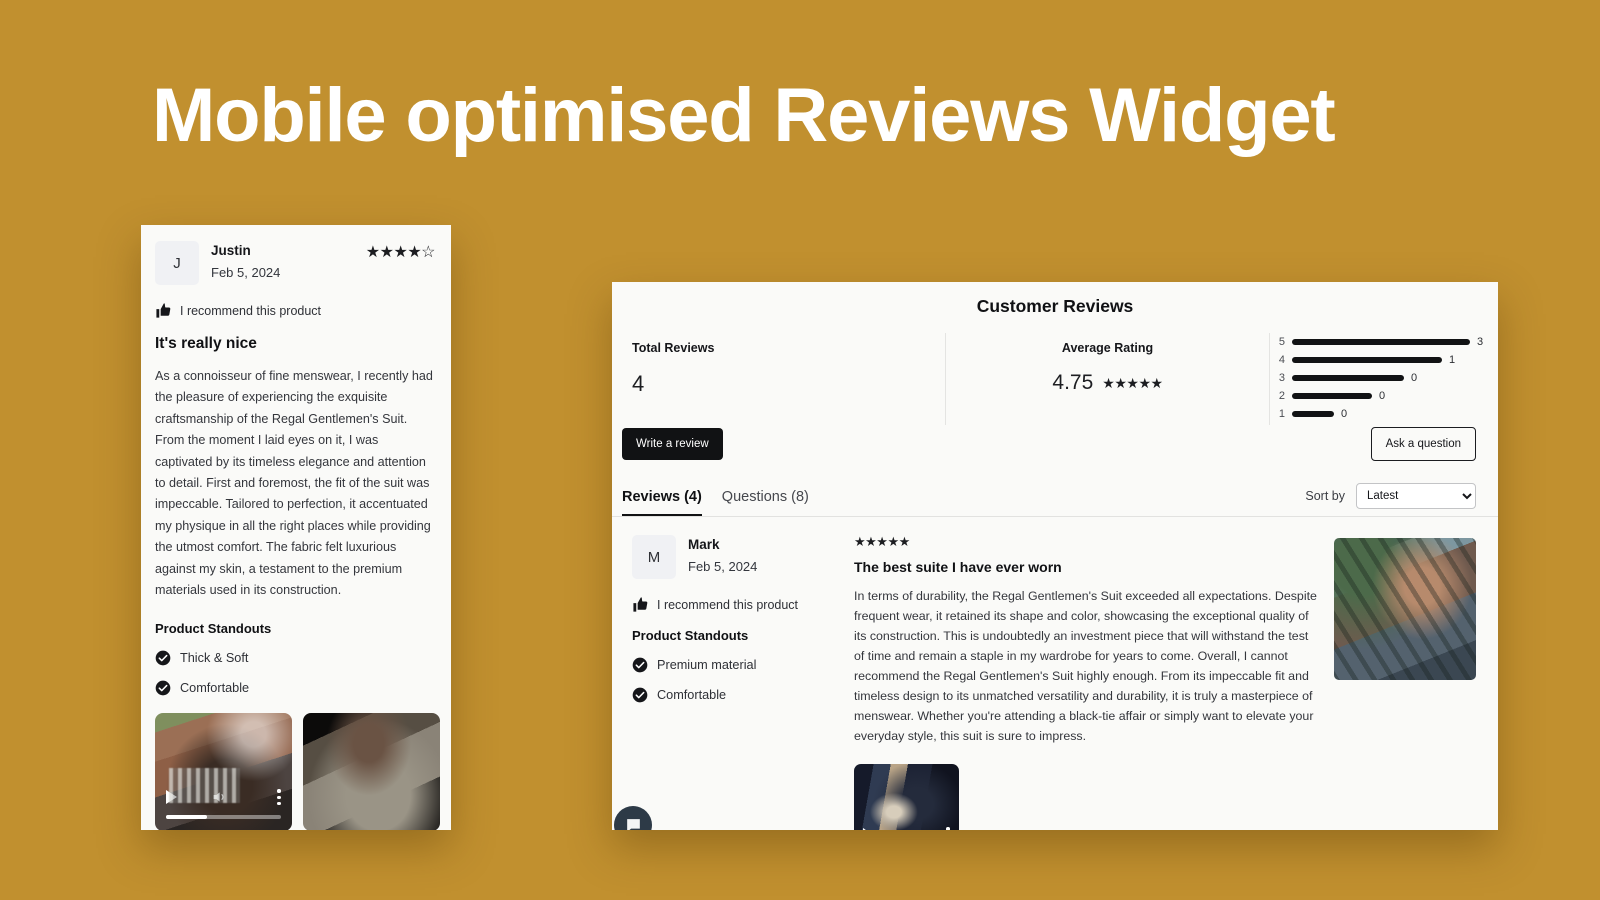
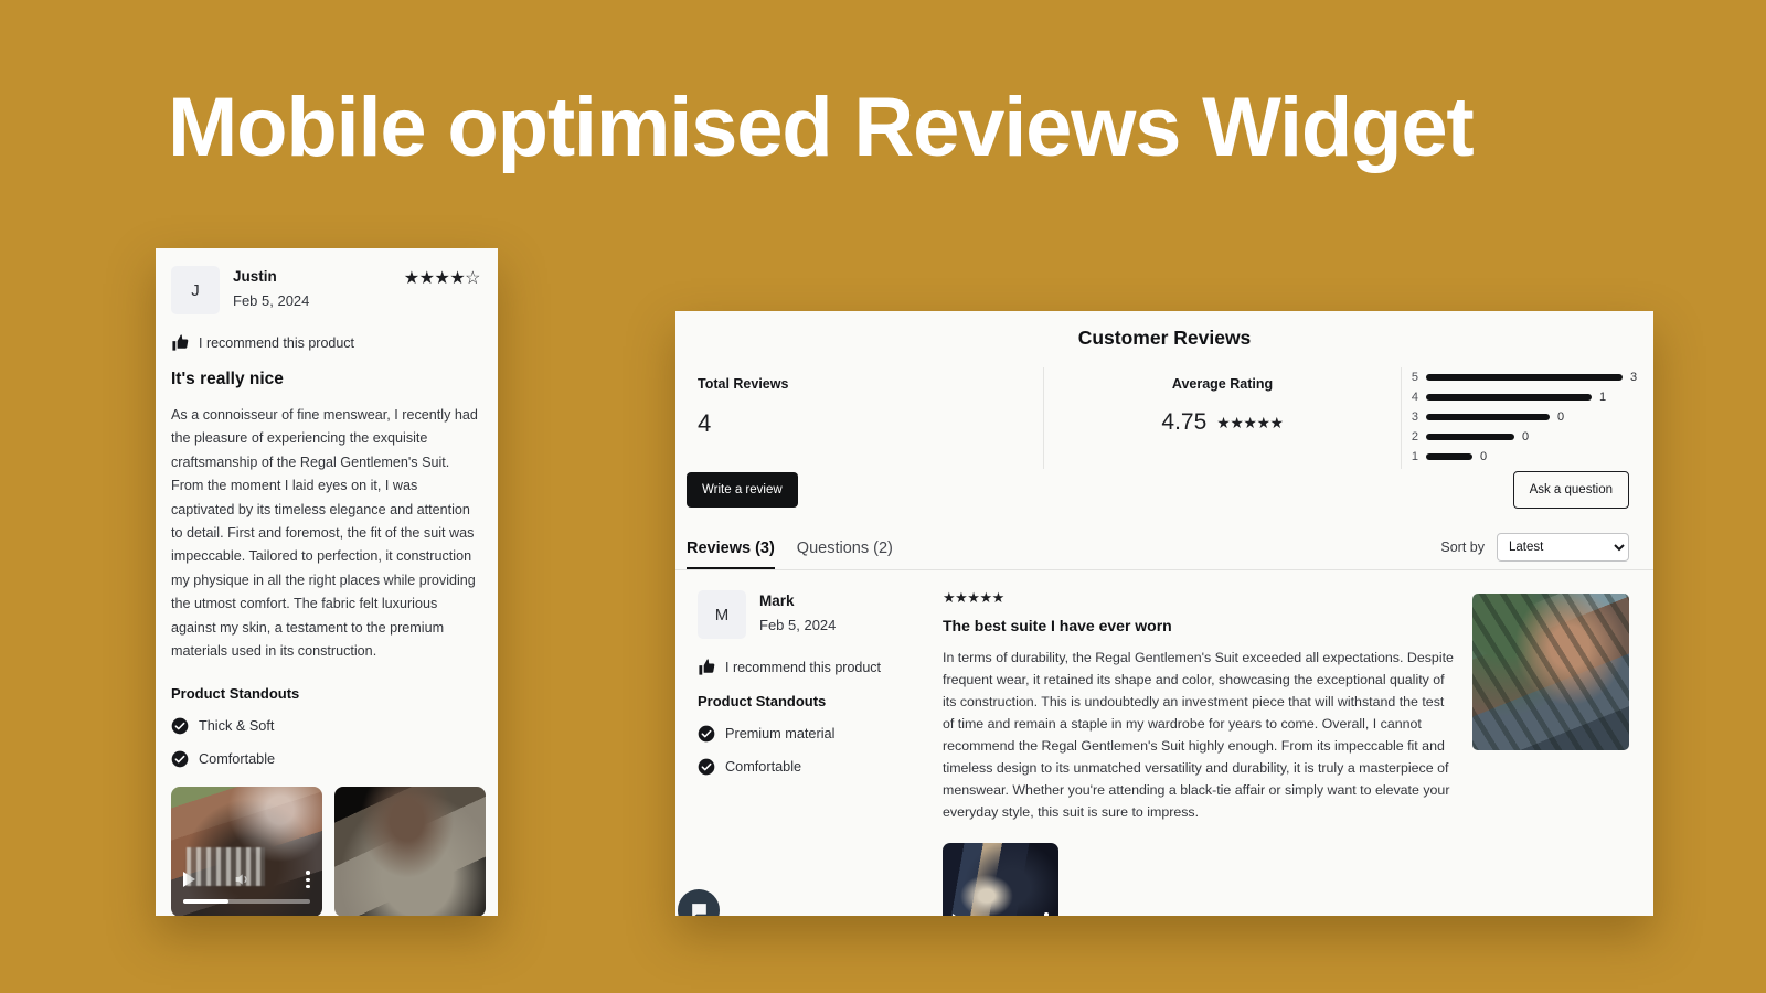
  Mobile optimised Reviews Widget
  J
  Justin
  Feb 5, 2024
  ★★★★☆
  I recommend this product
  It's really nice
- As a connoisseur of fine menswear, I recently had the pleasure of experiencing the exquisite craftsmanship of the Regal Gentlemen's Suit. From the moment I laid eyes on it, I was captivated by its timeless elegance and attention to detail. First and foremost, the fit of the suit was impeccable. Tailored to perfection, it accentuated my physique in all the right places while providing the utmost comfort. The fabric felt luxurious against my skin, a testament to the premium materials used in its construction.
+ As a connoisseur of fine menswear, I recently had the pleasure of experiencing the exquisite craftsmanship of the Regal Gentlemen's Suit. From the moment I laid eyes on it, I was captivated by its timeless elegance and attention to detail. First and foremost, the fit of the suit was impeccable. Tailored to perfection, it construction my physique in all the right places while providing the utmost comfort. The fabric felt luxurious against my skin, a testament to the premium materials used in its construction.
  Product Standouts
  Thick & Soft
  Comfortable
  Customer Reviews
  Total Reviews
  4
  Average Rating
  4.75
  ★★★★★
  5
  3
  4
  1
  3
  0
  2
  0
  1
  0
  Write a review
  Ask a question
- Reviews (4)
+ Reviews (3)
- Questions (8)
+ Questions (2)
  Sort by
  Latest
  M
  Mark
  Feb 5, 2024
  I recommend this product
  Product Standouts
  Premium material
  Comfortable
  ★★★★★
  The best suite I have ever worn
  In terms of durability, the Regal Gentlemen's Suit exceeded all expectations. Despite frequent wear, it retained its shape and color, showcasing the exceptional quality of its construction. This is undoubtedly an investment piece that will withstand the test of time and remain a staple in my wardrobe for years to come. Overall, I cannot recommend the Regal Gentlemen's Suit highly enough. From its impeccable fit and timeless design to its unmatched versatility and durability, it is truly a masterpiece of menswear. Whether you're attending a black-tie affair or simply want to elevate your everyday style, this suit is sure to impress.
